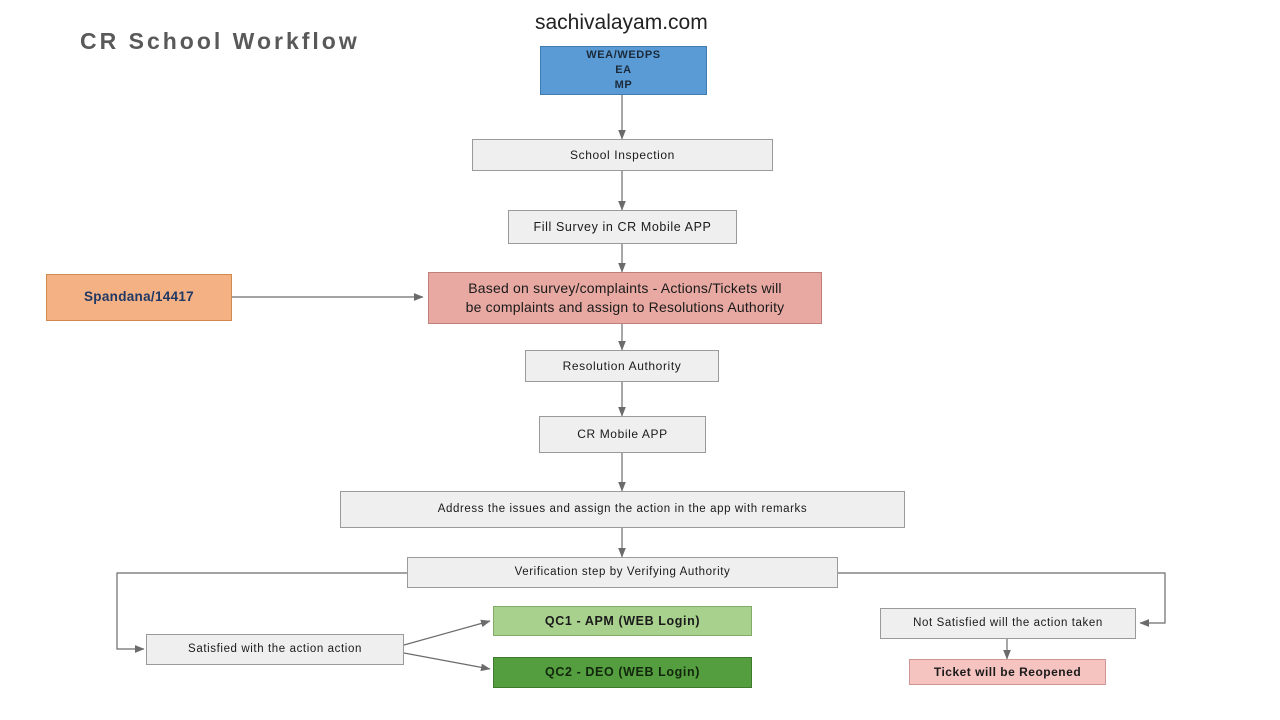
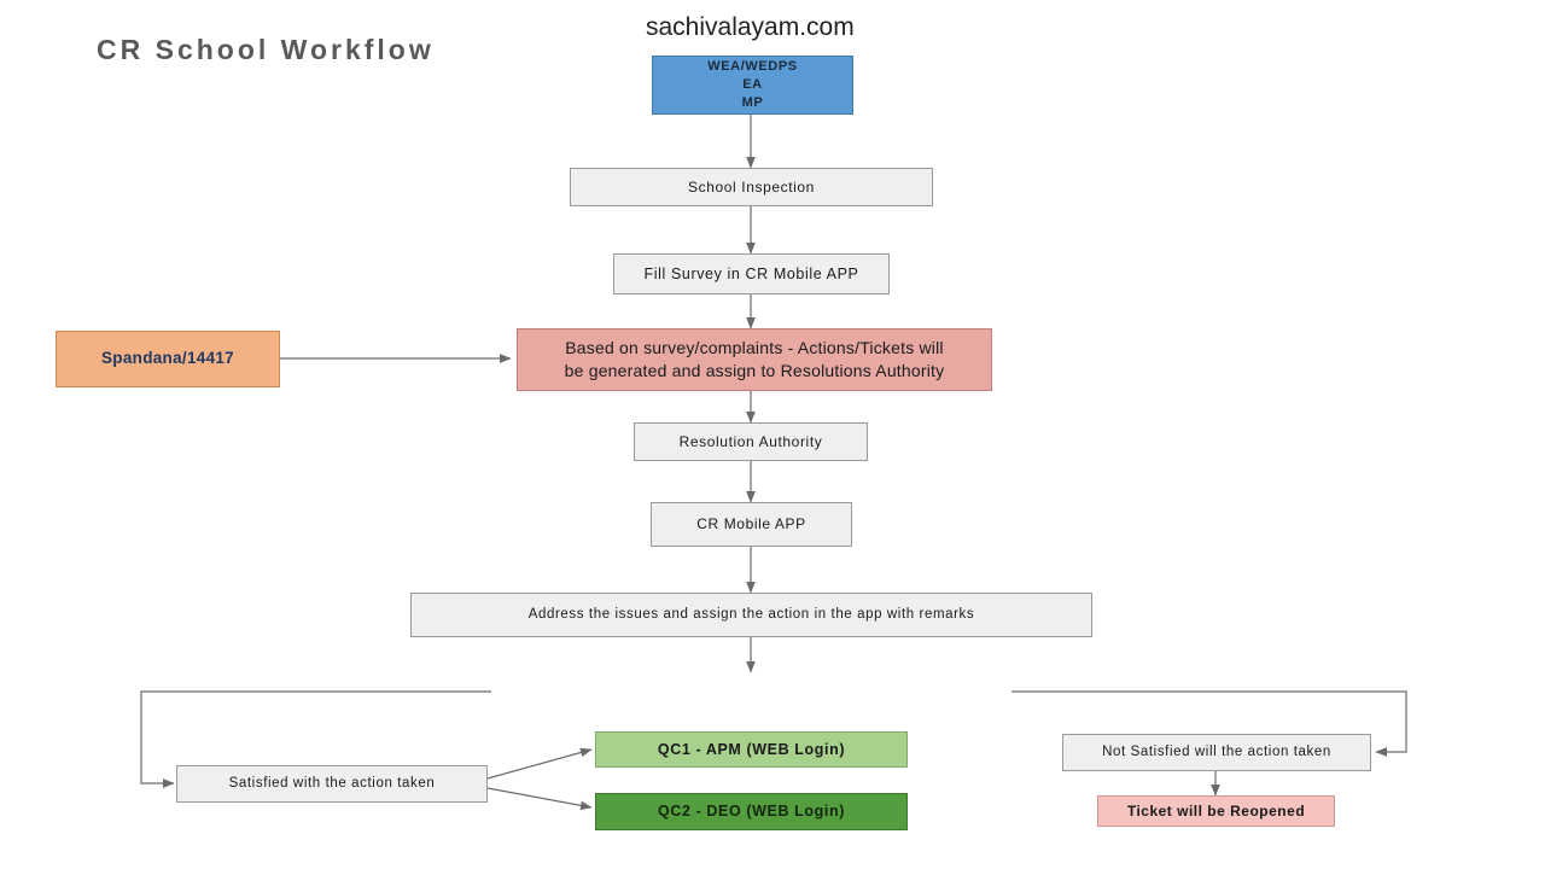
  CR School Workflow
  sachivalayam.com
  WEA/WEDPS
  EA
  MP
  School Inspection
  Fill Survey in CR Mobile APP
  Spandana/14417
  Based on survey/complaints - Actions/Tickets will
- be complaints and assign to Resolutions Authority
+ be generated and assign to Resolutions Authority
  Resolution Authority
  CR Mobile APP
  Address the issues and assign the action in the app with remarks
- Verification step by Verifying Authority
- Satisfied with the action action
+ Satisfied with the action taken
  Not Satisfied will the action taken
  QC1 - APM (WEB Login)
  QC2 - DEO (WEB Login)
  Ticket will be Reopened
